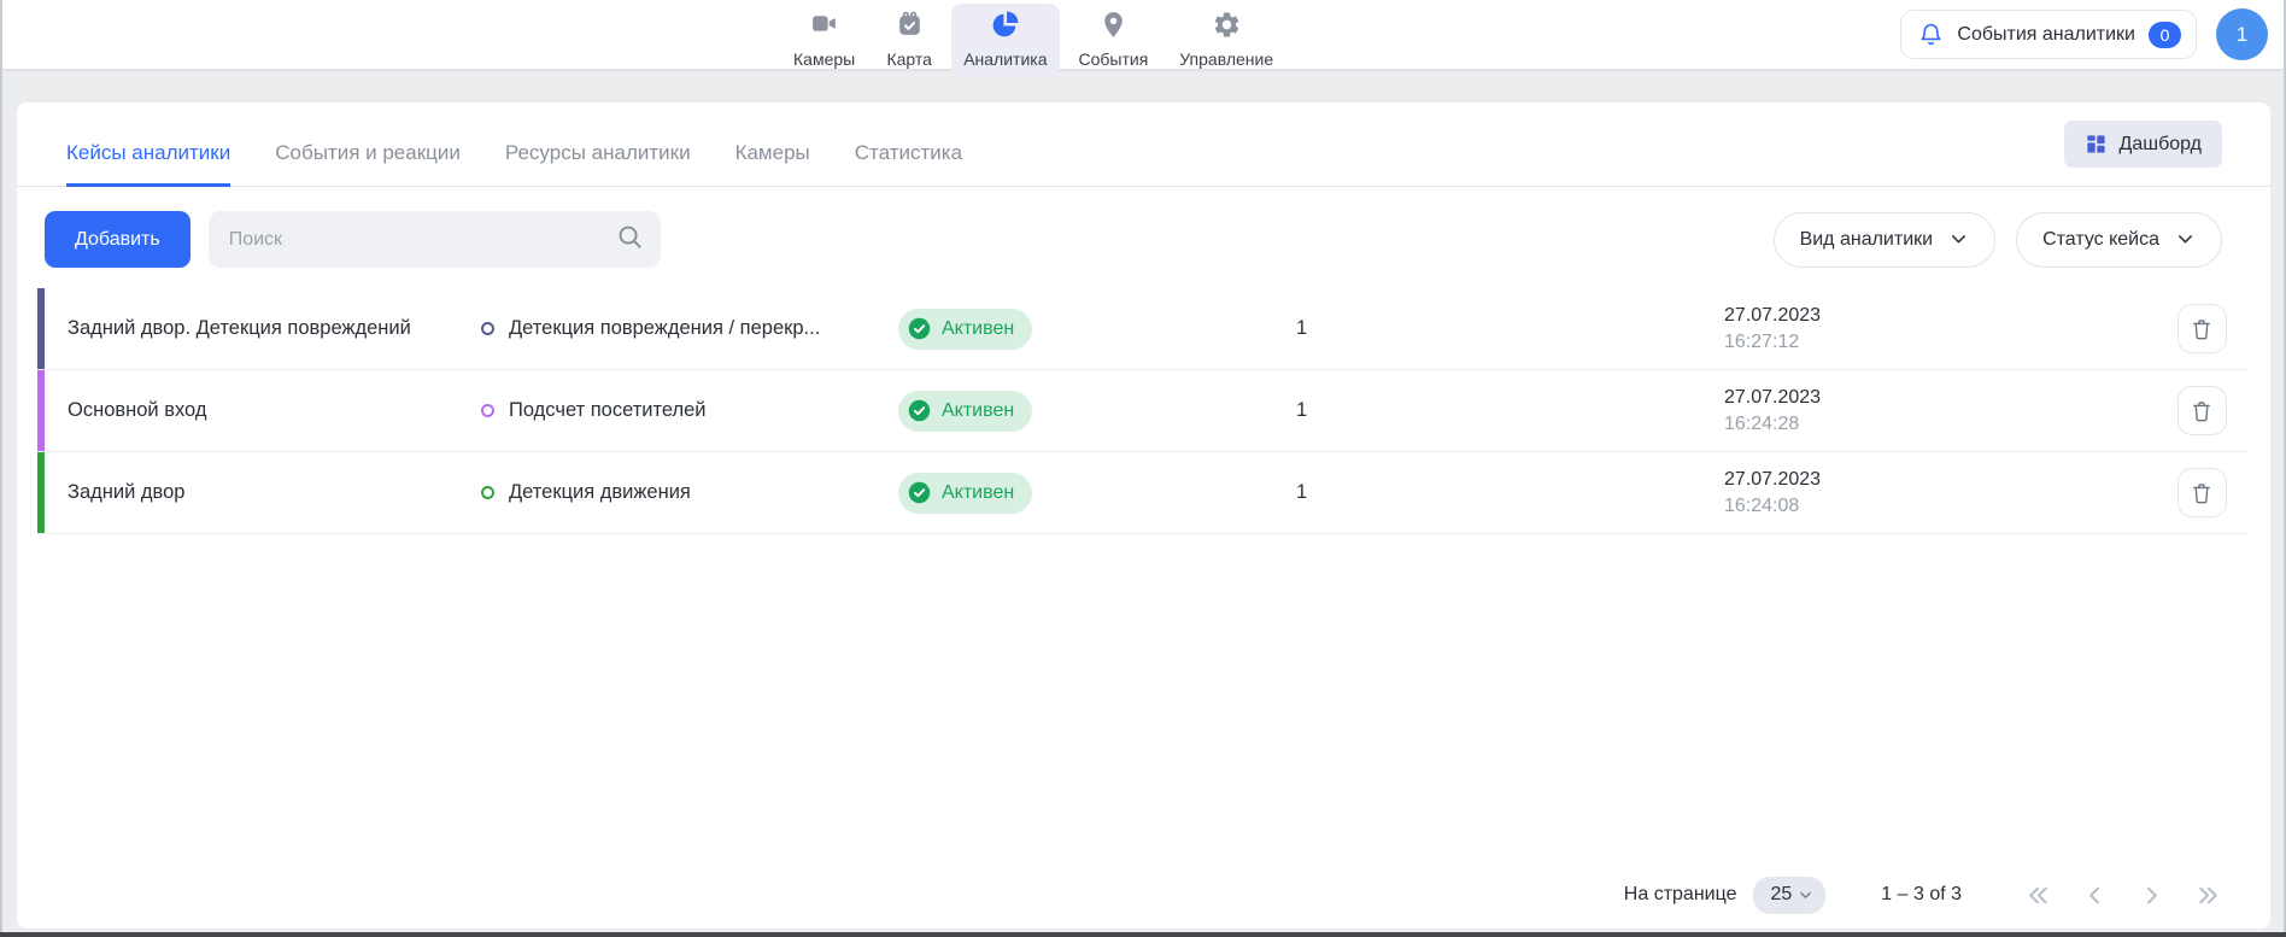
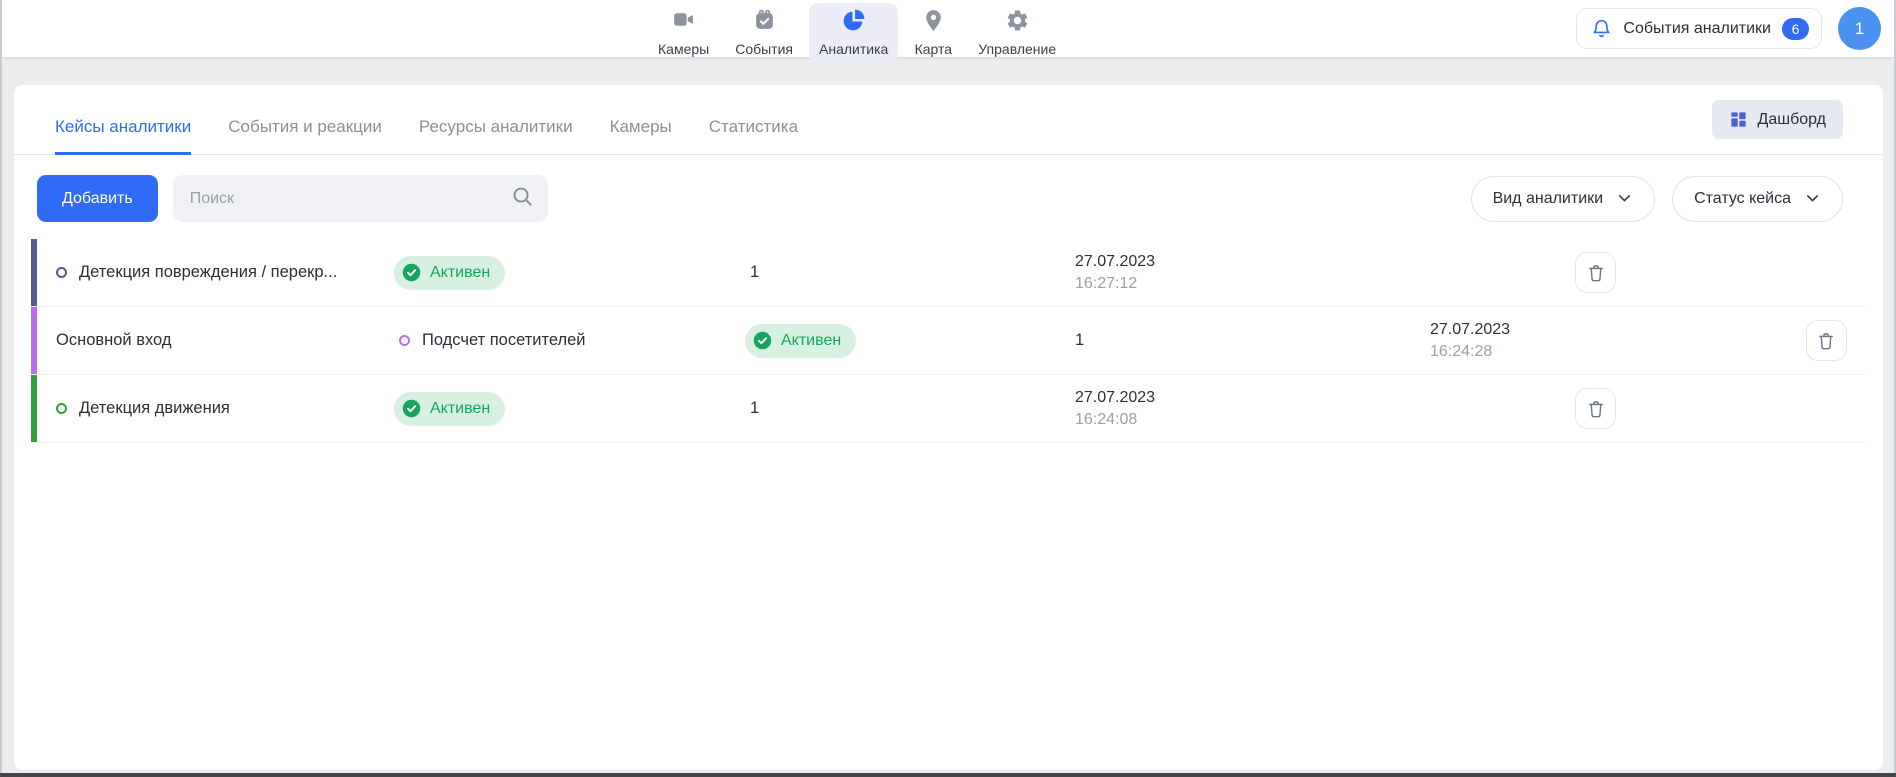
  Камеры
- Карта
+ События
  Аналитика
- События
+ Карта
  Управление
  События аналитики
- 0
+ 6
  1
  Кейсы аналитики
  События и реакции
  Ресурсы аналитики
  Камеры
  Статистика
  Дашборд
  Добавить
  Поиск
  Вид аналитики
  Статус кейса
- Задний двор. Детекция повреждений
  Детекция повреждения / перекр...
  Активен
  1
  27.07.2023
  16:27:12
  Основной вход
  Подсчет посетителей
  Активен
  1
  27.07.2023
  16:24:28
- Задний двор
  Детекция движения
  Активен
  1
  27.07.2023
  16:24:08
- На странице
- 25
- 1 – 3 of 3
